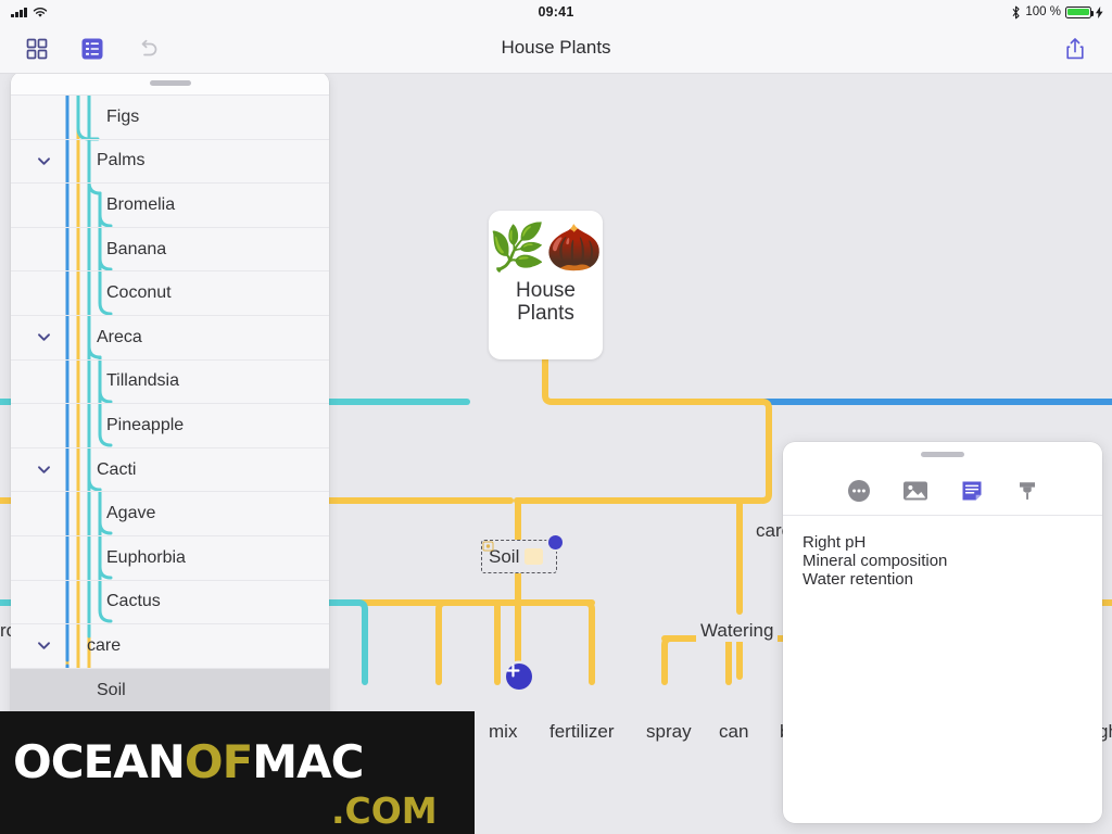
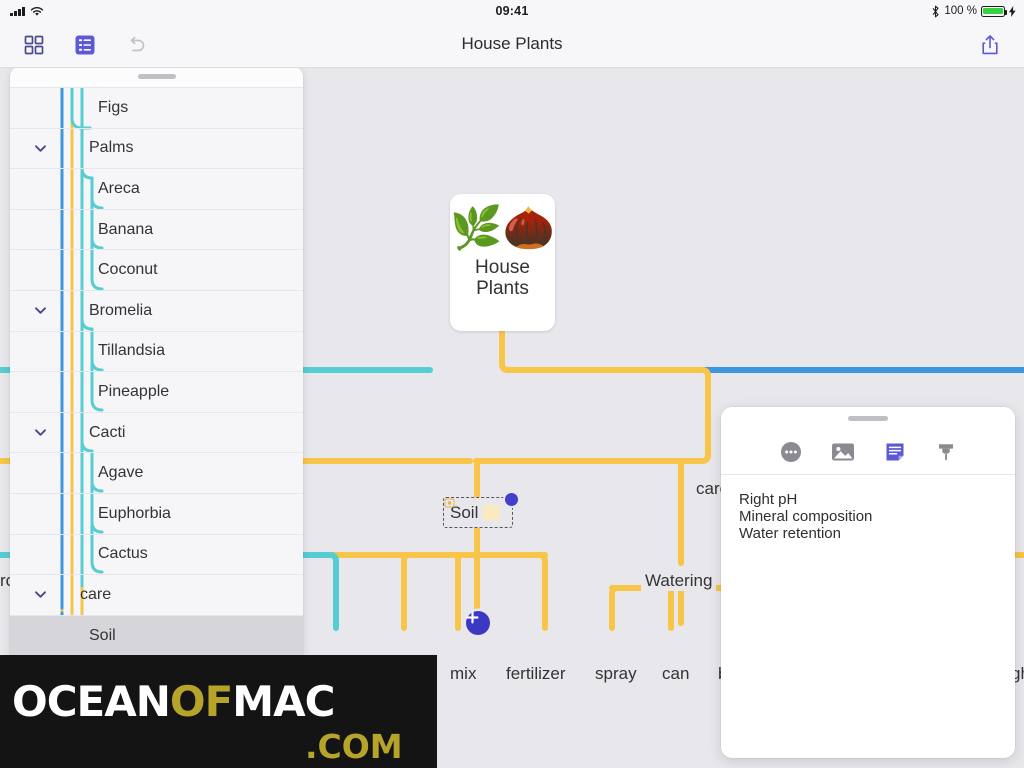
  09:41
  100 %
  House Plants
  🌿🌰
  House
  Plants
  car
  Watering
  mix
  fertilizer
  spray
  can
  Soil
  Figs
  Palms
- Bromelia
+ Areca
  Banana
  Coconut
- Areca
+ Bromelia
  Tillandsia
  Pineapple
  Cacti
  Agave
  Euphorbia
  Cactus
  care
  Soil
  Right pH
  Mineral composition
  Water retention
  OCEANOFMAC
  .COM
